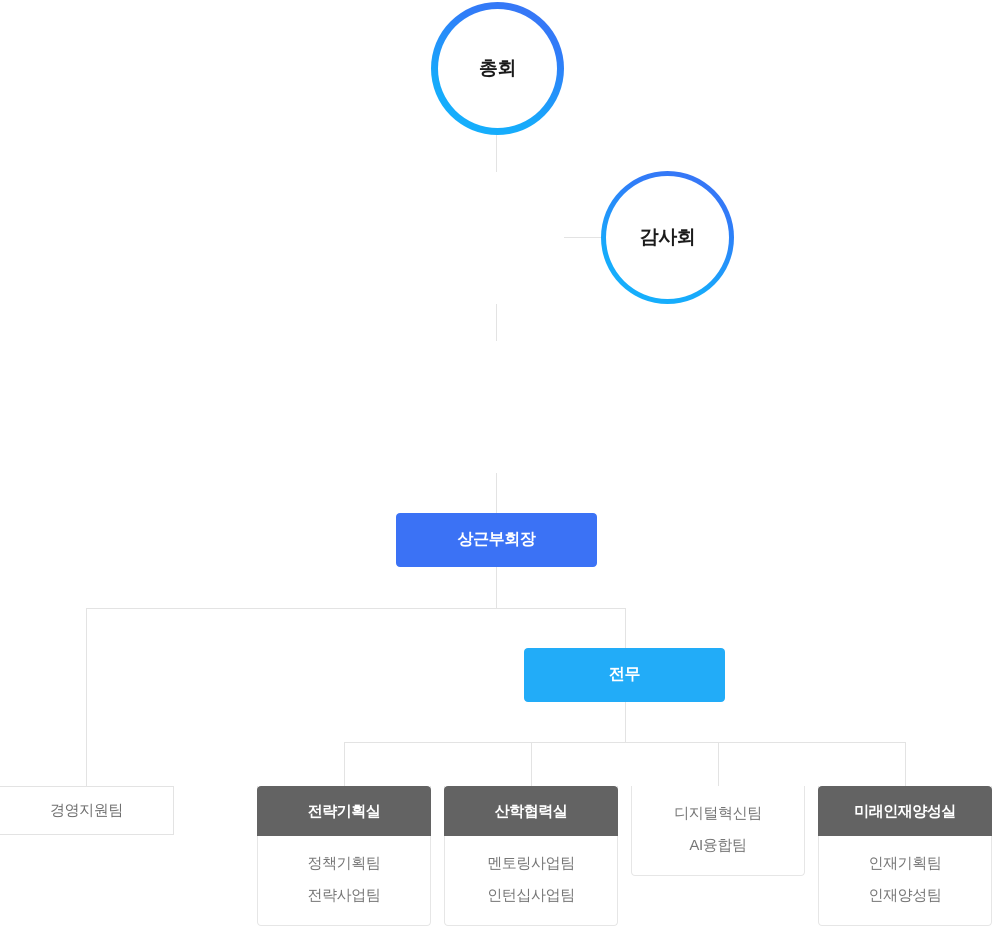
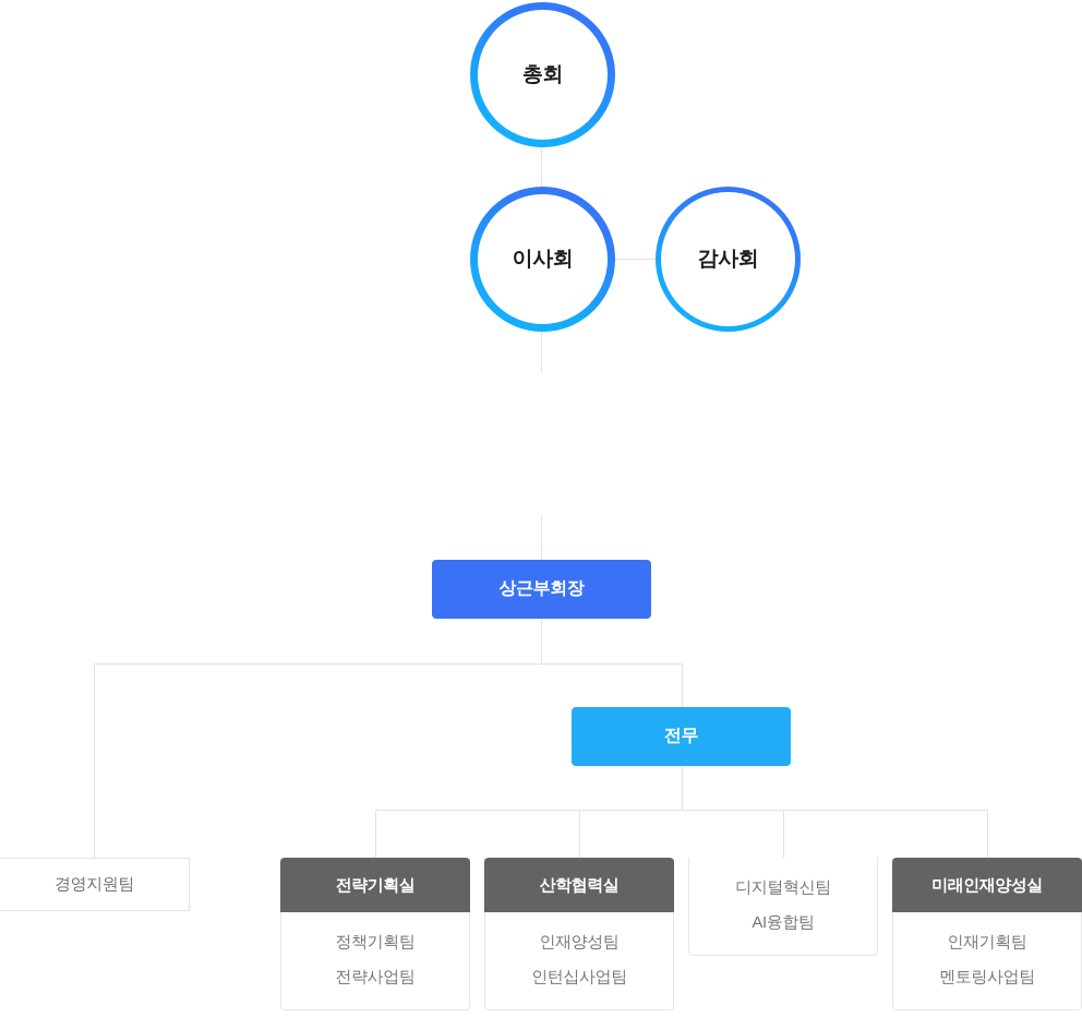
  총회
+ 이사회
  감사회
  상근부회장
  전무
  경영지원팀
  전략기획실
  정책기획팀
  전략사업팀
  산학협력실
- 멘토링사업팀
+ 인재양성팀
  인턴십사업팀
  디지털혁신팀
  AI융합팀
  미래인재양성실
  인재기획팀
- 인재양성팀
+ 멘토링사업팀
